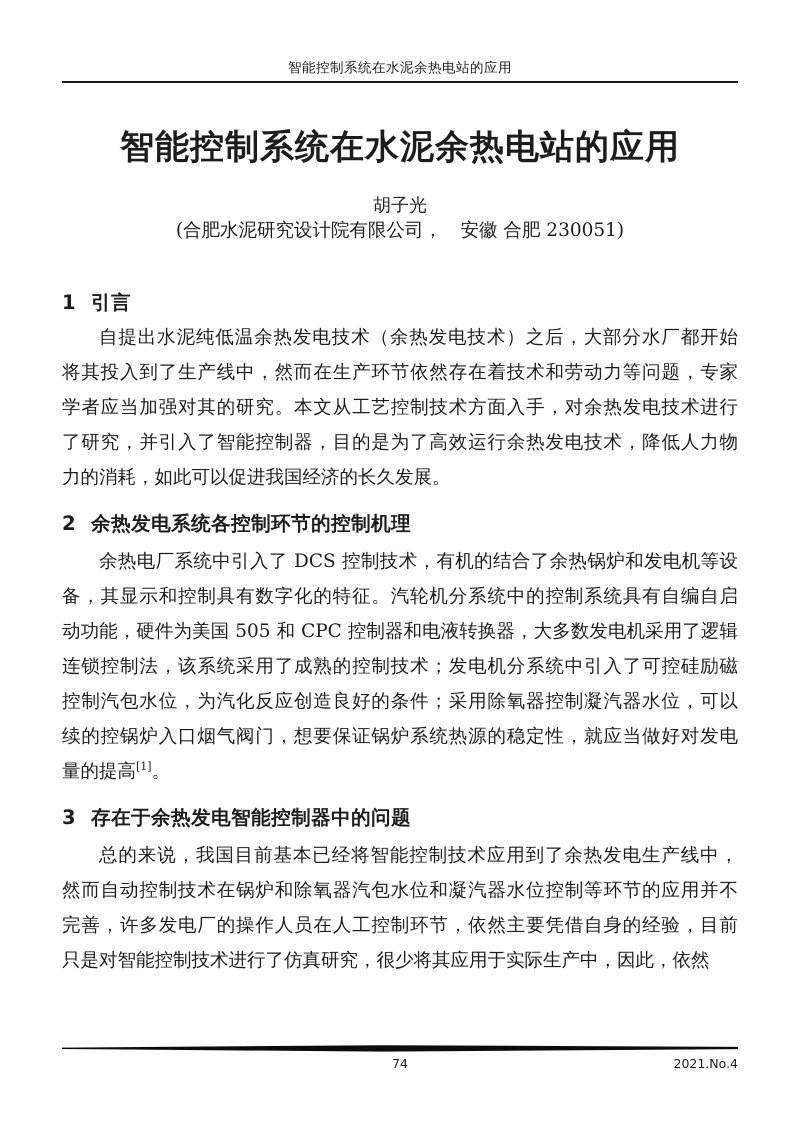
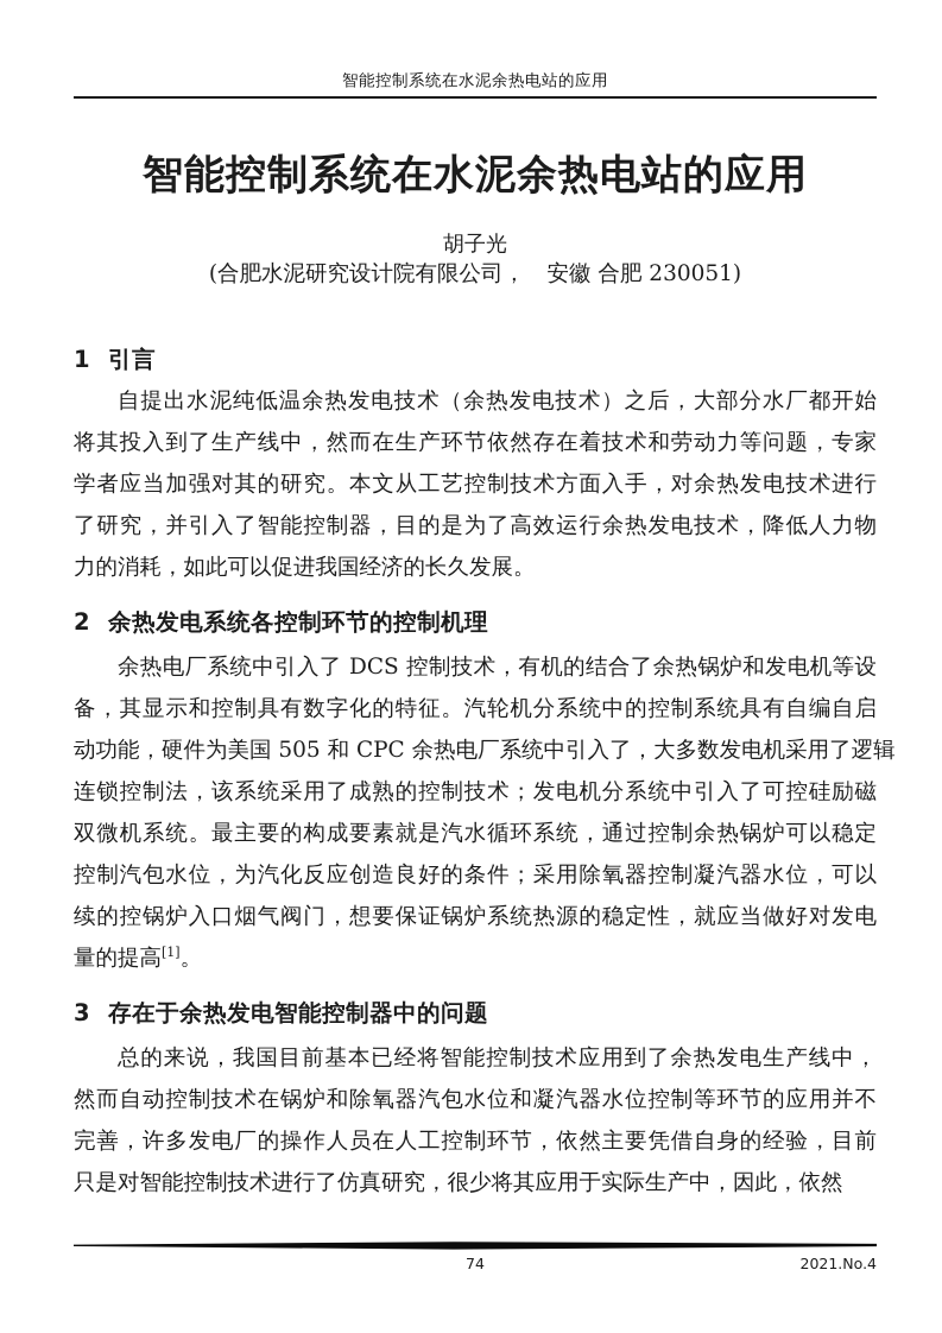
  智能控制系统在水泥余热电站的应用
  智能控制系统在水泥余热电站的应用
  胡子光
  (合肥水泥研究设计院有限公司， 安徽 合肥 230051)
  1 引言
  自提出水泥纯低温余热发电技术（余热发电技术）之后，大部分水厂都开始
  将其投入到了生产线中，然而在生产环节依然存在着技术和劳动力等问题，专家
  学者应当加强对其的研究。本文从工艺控制技术方面入手，对余热发电技术进行
  了研究，并引入了智能控制器，目的是为了高效运行余热发电技术，降低人力物
  力的消耗，如此可以促进我国经济的长久发展。
  2 余热发电系统各控制环节的控制机理
  余热电厂系统中引入了 DCS 控制技术，有机的结合了余热锅炉和发电机等设
  备，其显示和控制具有数字化的特征。汽轮机分系统中的控制系统具有自编自启
- 动功能，硬件为美国 505 和 CPC 控制器和电液转换器，大多数发电机采用了逻辑
+ 动功能，硬件为美国 505 和 CPC 余热电厂系统中引入了，大多数发电机采用了逻辑
  连锁控制法，该系统采用了成熟的控制技术；发电机分系统中引入了可控硅励磁
+ 双微机系统。最主要的构成要素就是汽水循环系统，通过控制余热锅炉可以稳定
  控制汽包水位，为汽化反应创造良好的条件；采用除氧器控制凝汽器水位，可以
  续的控锅炉入口烟气阀门，想要保证锅炉系统热源的稳定性，就应当做好对发电
  量的提高[1]。
  3 存在于余热发电智能控制器中的问题
  总的来说，我国目前基本已经将智能控制技术应用到了余热发电生产线中，
  然而自动控制技术在锅炉和除氧器汽包水位和凝汽器水位控制等环节的应用并不
  完善，许多发电厂的操作人员在人工控制环节，依然主要凭借自身的经验，目前
  只是对智能控制技术进行了仿真研究，很少将其应用于实际生产中，因此，依然
  74
  2021.No.4
